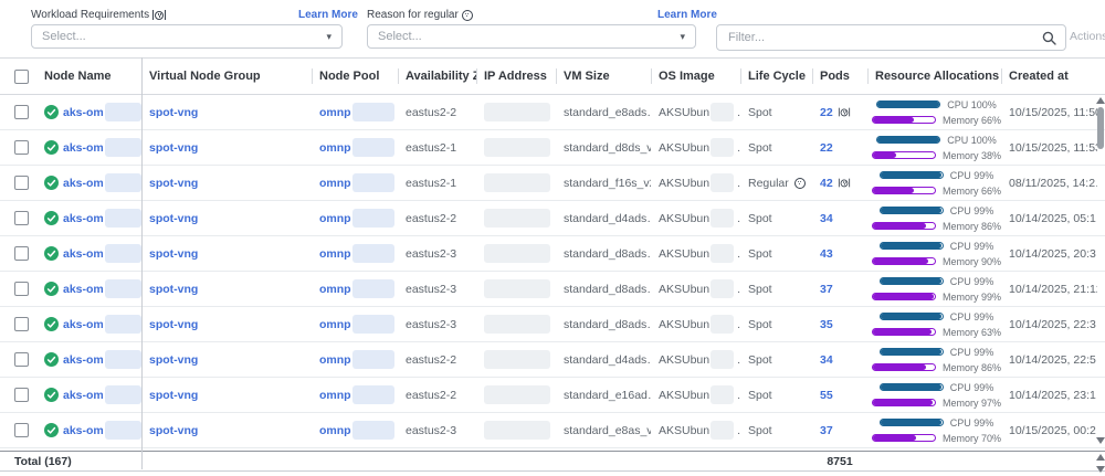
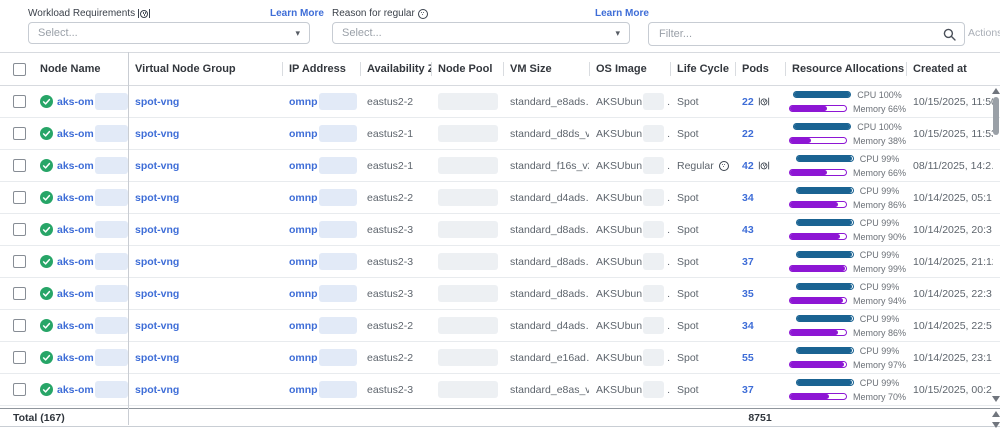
  Workload Requirements
  Learn More
  Select...
  ▾
  Reason for regular
  Learn More
  Select...
  ▾
  Filter...
  Action
  Node Name
  Virtual Node Group
- Node Pool
+ IP Address
  Availability
- IP Address
+ Node Pool
  VM Size
  OS Image
  Life Cycle
  Pods
  Resource Allocations
  Created at
  aks-om
  spot-vng
  omnp
  eastus2-2
  standard_e8ads
  AKSUbun
  .
  Spot
  22
  CPU 100%
  Memory 66%
  10/15/2025, 11:5
  aks-om
  spot-vng
  omnp
  eastus2-1
  standard_d8ds_v
  AKSUbun
  .
  Spot
  22
  CPU 100%
  Memory 38%
  10/15/2025, 11:5
  aks-om
  spot-vng
  omnp
  eastus2-1
  standard_f16s_v
  AKSUbun
  .
  Regular
  42
  CPU 99%
  Memory 66%
  08/11/2025, 14:2
  aks-om
  spot-vng
  omnp
  eastus2-2
  standard_d4ads
  AKSUbun
  .
  Spot
  34
  CPU 99%
  Memory 86%
  10/14/2025, 05:1
  aks-om
  spot-vng
  omnp
  eastus2-3
  standard_d8ads
  AKSUbun
  .
  Spot
  43
  CPU 99%
  Memory 90%
  10/14/2025, 20:3
  aks-om
  spot-vng
  omnp
  eastus2-3
  standard_d8ads
  AKSUbun
  .
  Spot
  37
  CPU 99%
  Memory 99%
  10/14/2025, 21:1
  aks-om
  spot-vng
  omnp
  eastus2-3
  standard_d8ads
  AKSUbun
  .
  Spot
  35
  CPU 99%
- Memory 63%
+ Memory 94%
  10/14/2025, 22:3
  aks-om
  spot-vng
  omnp
  eastus2-2
  standard_d4ads
  AKSUbun
  .
  Spot
  34
  CPU 99%
  Memory 86%
  10/14/2025, 22:5
  aks-om
  spot-vng
  omnp
  eastus2-2
  standard_e16ad
  AKSUbun
  .
  Spot
  55
  CPU 99%
  Memory 97%
  10/14/2025, 23:1
  aks-om
  spot-vng
  omnp
  eastus2-3
  standard_e8as_v
  AKSUbun
  .
  Spot
  37
  CPU 99%
  Memory 70%
  10/15/2025, 00:2
  Total (167)
  8751
